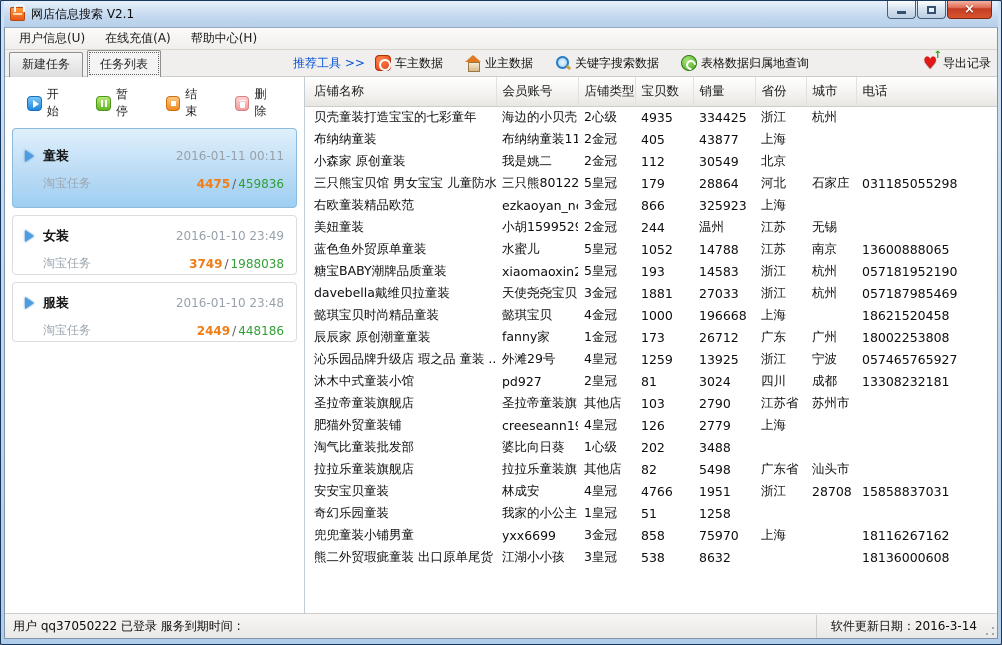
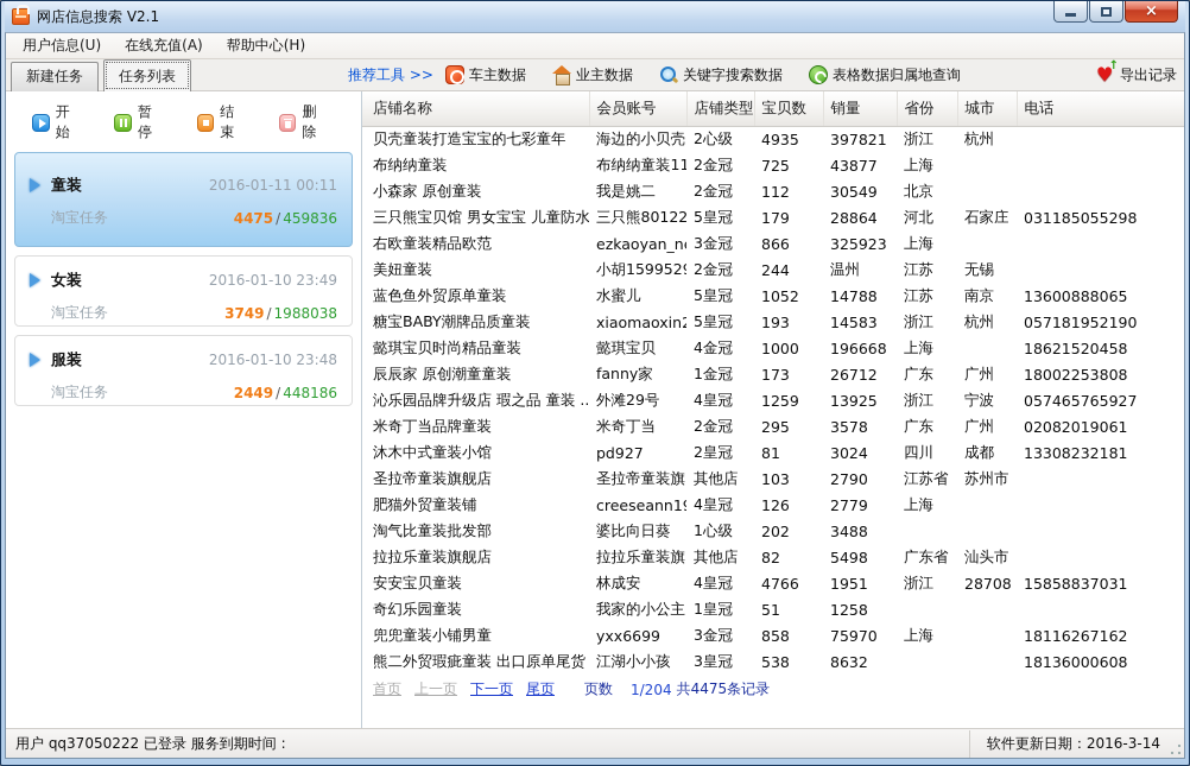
  网店信息搜索 V2.1
  ×
  用户信息(U)
  在线充值(A)
  帮助中心(H)
  新建任务
  任务列表
  推荐工具 >>
  车主数据
  业主数据
  关键字搜索数据
  表格数据归属地查询
  导出记录
  开始
  暂停
  结束
  删除
  童装
  2016-01-11 00:11
  淘宝任务
  4475 / 459836
  女装
  2016-01-10 23:49
  淘宝任务
  3749 / 1988038
  服装
  2016-01-10 23:48
  淘宝任务
  2449 / 448186
  店铺名称	会员账号	店铺类型	宝贝数	销量	省份	城市	电话
- 贝壳童装打造宝宝的七彩童年	海边的小贝壳	2心级	4935	334425	浙江	杭州
+ 贝壳童装打造宝宝的七彩童年	海边的小贝壳	2心级	4935	397821	浙江	杭州
- 布纳纳童装	布纳纳童装11	2金冠	405	43877	上海
+ 布纳纳童装	布纳纳童装11	2金冠	725	43877	上海
  小森家 原创童装	我是姚二	2金冠	112	30549	北京
  三只熊宝贝馆 男女宝宝 儿童防水	三只熊80122	5皇冠	179	28864	河北	石家庄	031185055298
  右欧童装精品欧范	ezkaoyan_n	3金冠	866	325923	上海
  美妞童装	小胡159952	2金冠	244	温州	江苏	无锡
  蓝色鱼外贸原单童装	水蜜儿	5皇冠	1052	14788	江苏	南京	13600888065
  糖宝BABY潮牌品质童装	xiaomaoxin	5皇冠	193	14583	浙江	杭州	057181952190
- davebella戴维贝拉童装	天使尧尧宝贝	3金冠	1881	27033	浙江	杭州	057187985469
  懿琪宝贝时尚精品童装	懿琪宝贝	4金冠	1000	196668	上海		18621520458
  辰辰家 原创潮童童装	fanny家	1金冠	173	26712	广东	广州	18002253808
  沁乐园品牌升级店 瑕之品 童装 ..	外滩29号	4皇冠	1259	13925	浙江	宁波	057465765927
+ 米奇丁当品牌童装	米奇丁当	2金冠	295	3578	广东	广州	02082019061
  沐木中式童装小馆	pd927	2皇冠	81	3024	四川	成都	13308232181
  圣拉帝童装旗舰店	圣拉帝童装旗	其他店	103	2790	江苏省	苏州市
  肥猫外贸童装铺	creeseann1	4皇冠	126	2779	上海
  淘气比童装批发部	婆比向日葵	1心级	202	3488
  拉拉乐童装旗舰店	拉拉乐童装旗	其他店	82	5498	广东省	汕头市
  安安宝贝童装	林成安	4皇冠	4766	1951	浙江	28708	15858837031
  奇幻乐园童装	我家的小公主	1皇冠	51	1258
  兜兜童装小铺男童	yxx6699	3金冠	858	75970	上海		18116267162
  熊二外贸瑕疵童装 出口原单尾货	江湖小小孩	3皇冠	538	8632			18136000608
+ 首页
+ 上一页
+ 下一页
+ 尾页
+ 页数
+ 1/204
+ 共4475条记录
  用户 qq37050222 已登录 服务到期时间 :
  软件更新日期：2016-3-14
